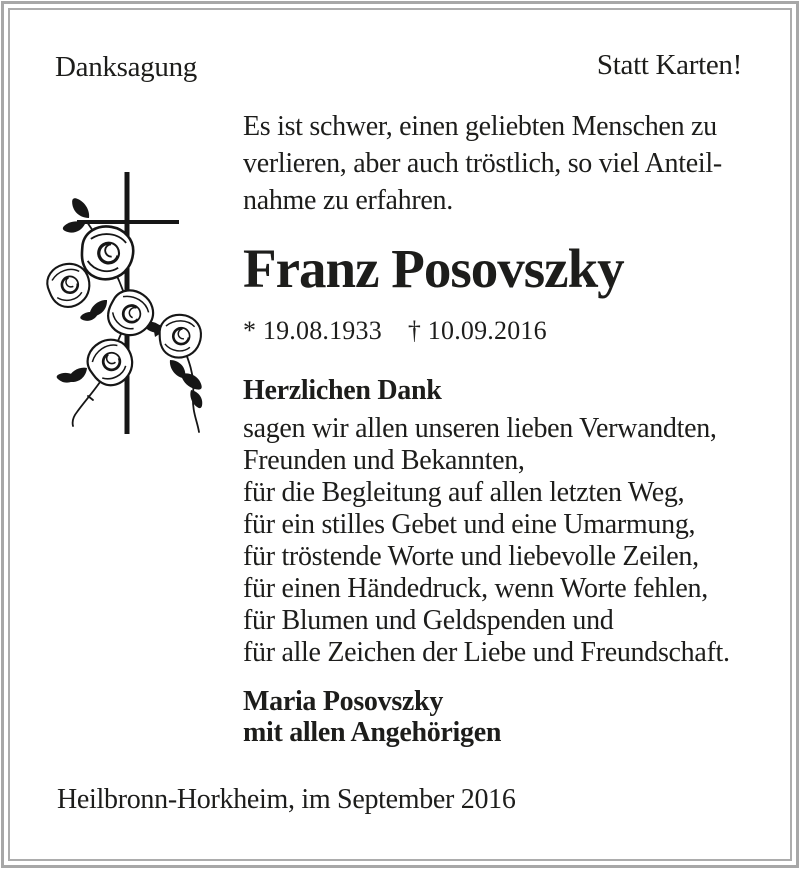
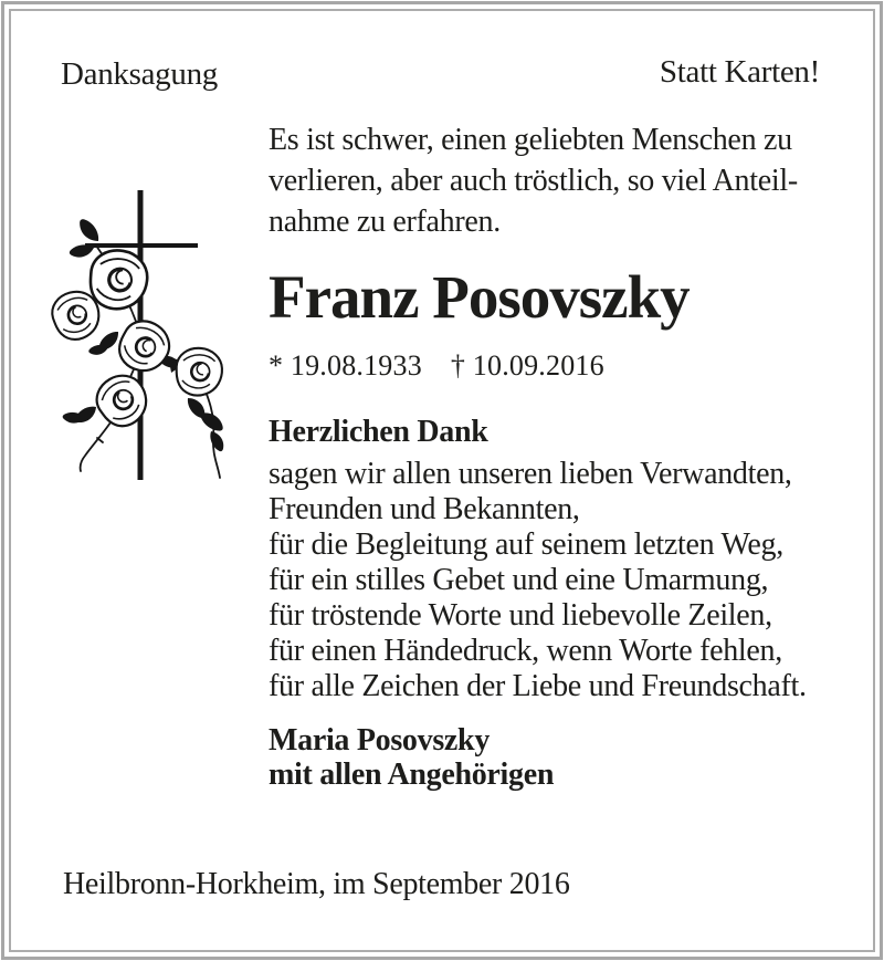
  Danksagung
  Statt Karten!
  Es ist schwer, einen geliebten Menschen zu
  verlieren, aber auch tröstlich, so viel Anteil-
  nahme zu erfahren.
  Franz Posovszky
  * 19.08.1933 † 10.09.2016
  Herzlichen Dank
  sagen wir allen unseren lieben Verwandten,
  Freunden und Bekannten,
- für die Begleitung auf allen letzten Weg,
+ für die Begleitung auf seinem letzten Weg,
  für ein stilles Gebet und eine Umarmung,
  für tröstende Worte und liebevolle Zeilen,
  für einen Händedruck, wenn Worte fehlen,
- für Blumen und Geldspenden und
  für alle Zeichen der Liebe und Freundschaft.
  Maria Posovszky
  mit allen Angehörigen
  Heilbronn-Horkheim, im September 2016
